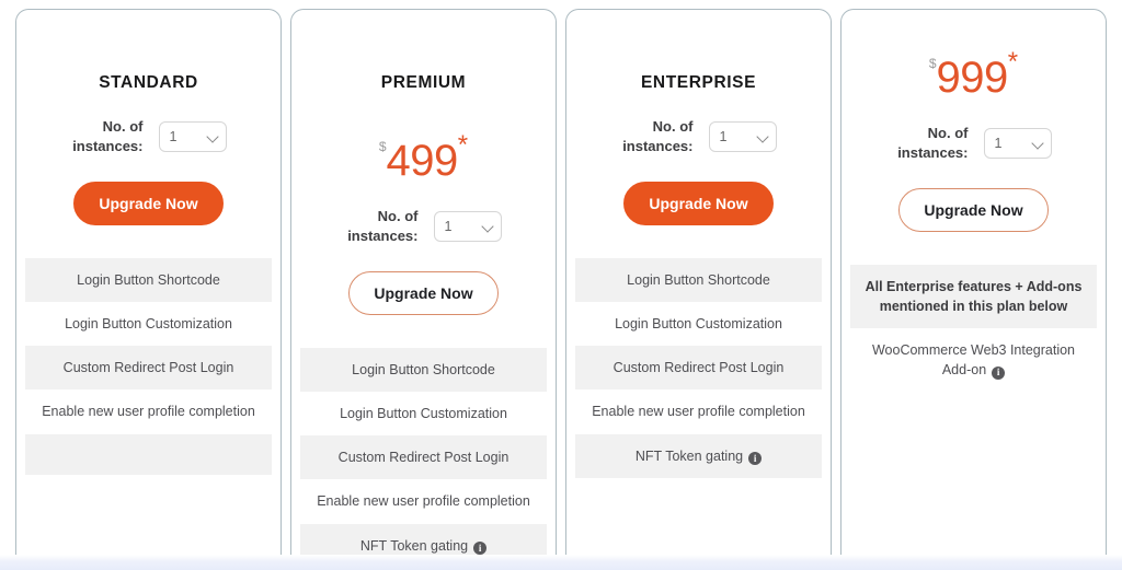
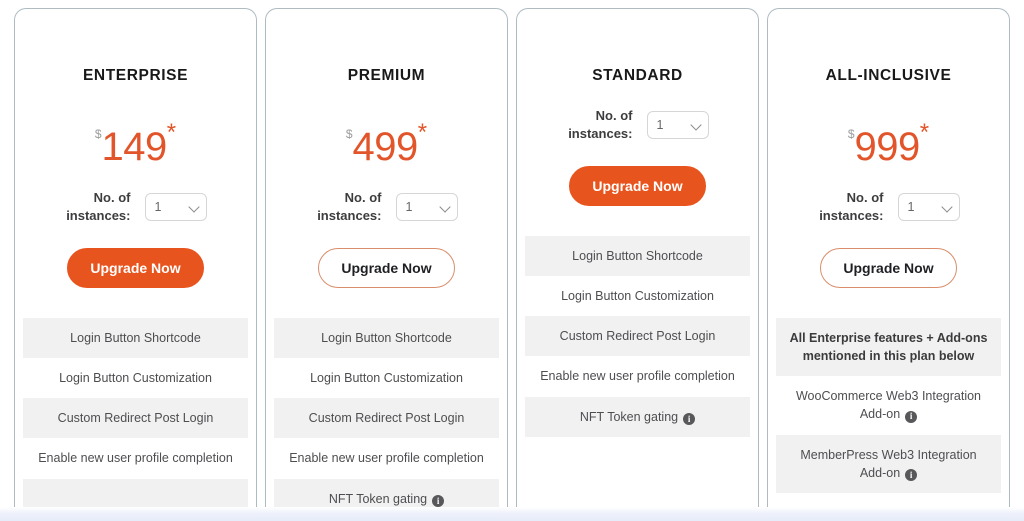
- STANDARD
+ ENTERPRISE
+ $149*
  No. of instances:
  1
  Upgrade Now
  Login Button Shortcode
  Login Button Customization
  Custom Redirect Post Login
  Enable new user profile completion
  PREMIUM
  $499*
  No. of instances:
  1
  Upgrade Now
  Login Button Shortcode
  Login Button Customization
  Custom Redirect Post Login
  Enable new user profile completion
  NFT Token gating i
- ENTERPRISE
+ STANDARD
  No. of instances:
  1
  Upgrade Now
  Login Button Shortcode
  Login Button Customization
  Custom Redirect Post Login
  Enable new user profile completion
  NFT Token gating i
+ ALL-INCLUSIVE
  $999*
  No. of instances:
  1
  Upgrade Now
  All Enterprise features + Add-ons mentioned in this plan below
  WooCommerce Web3 Integration Add-on i
+ MemberPress Web3 Integration Add-on i
